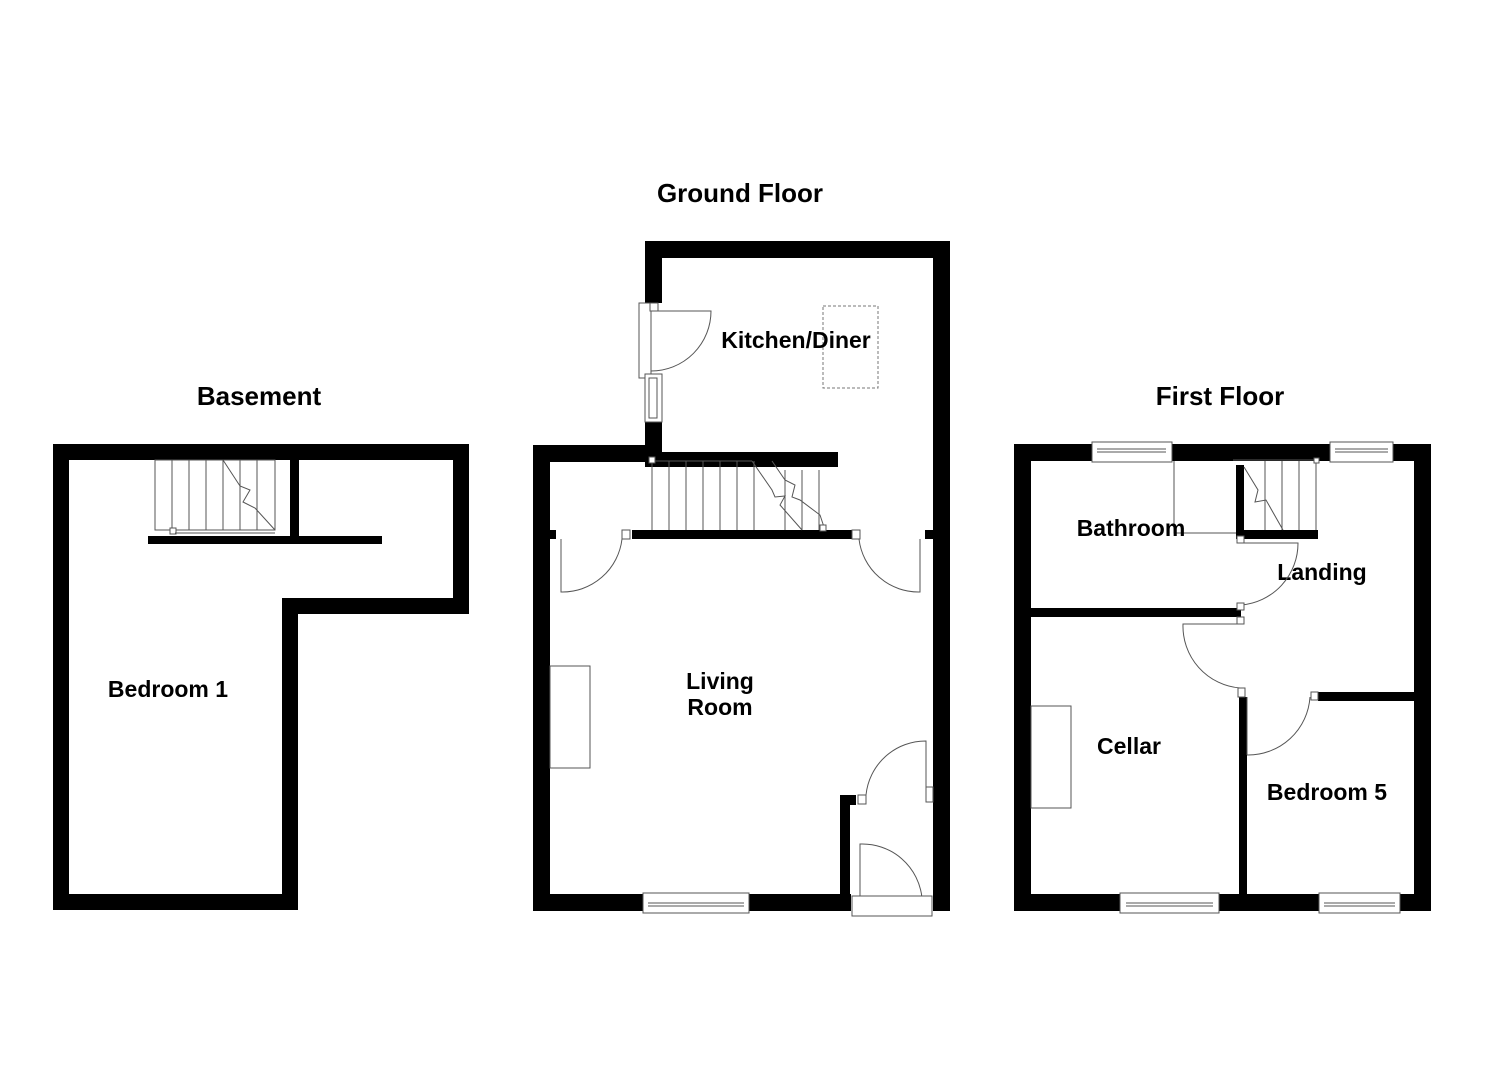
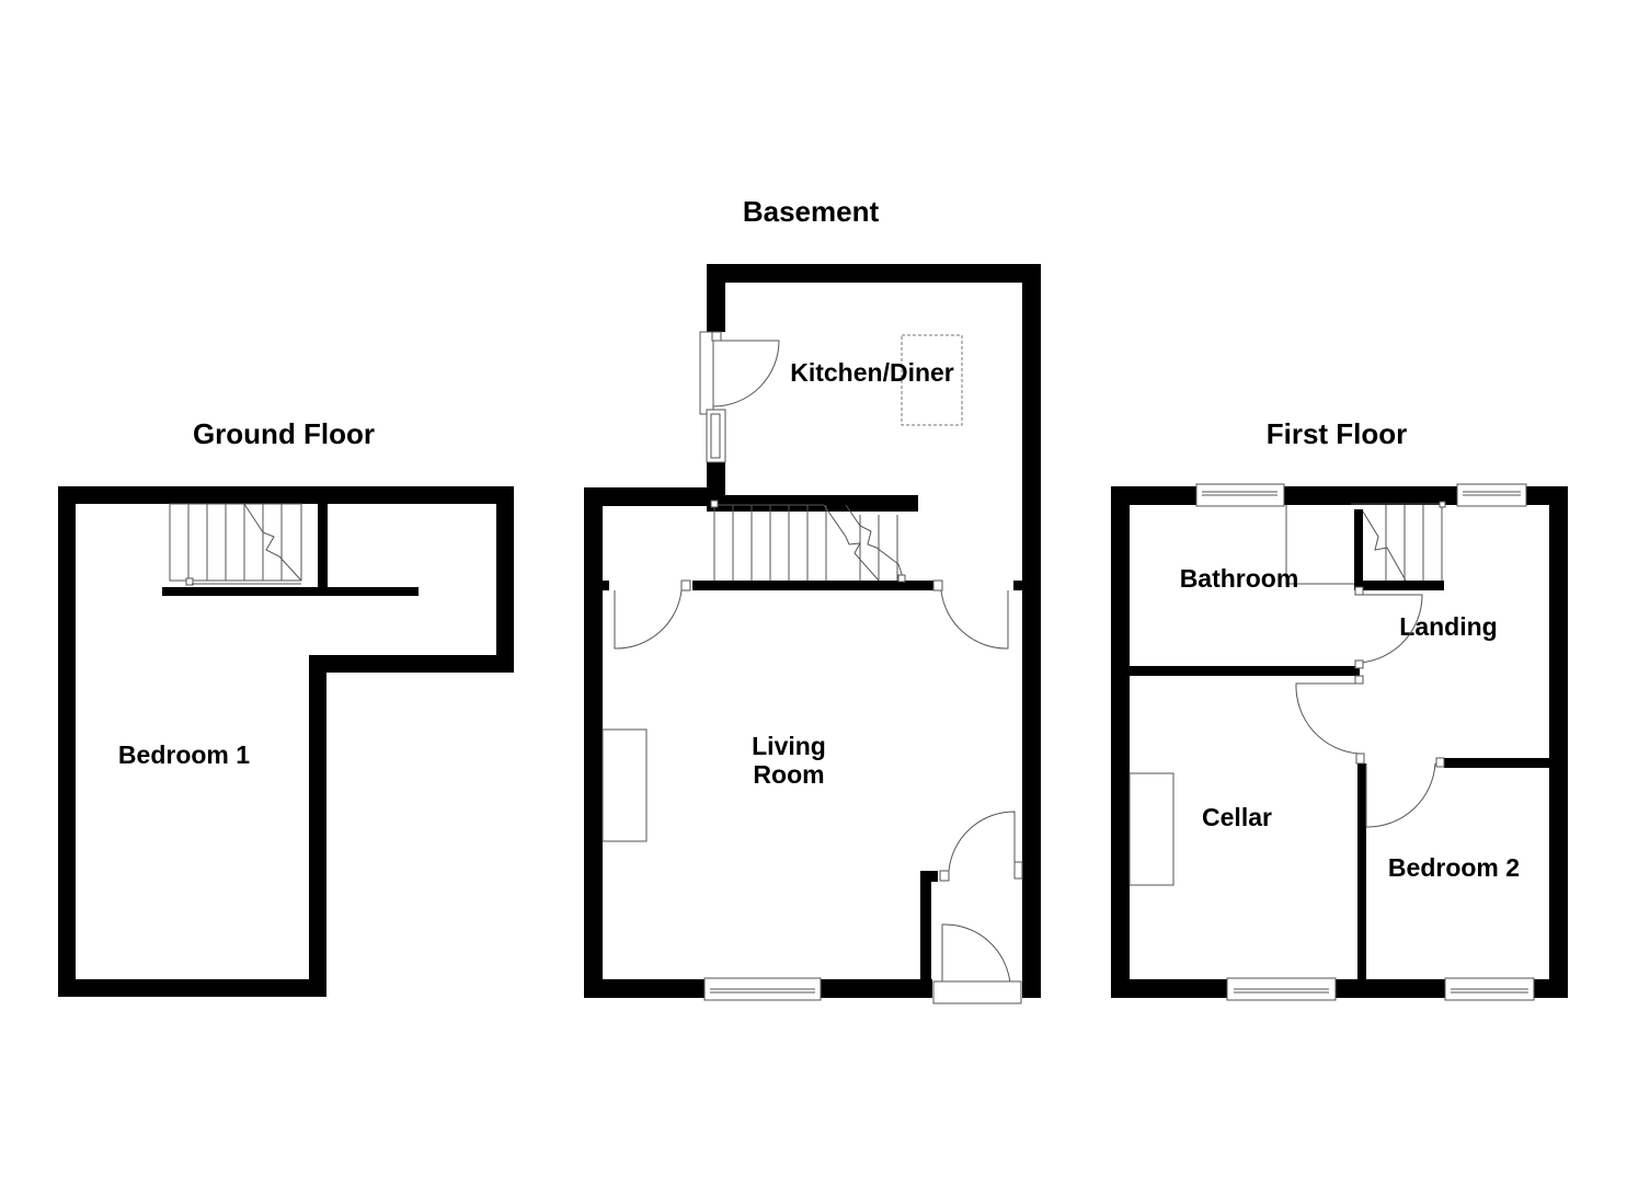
- Basement
+ Ground Floor
  Bedroom 1
- Ground Floor
+ Basement
  Kitchen/Diner
  Living
  Room
  First Floor
  Bathroom
  Landing
  Cellar
- Bedroom 5
+ Bedroom 2
